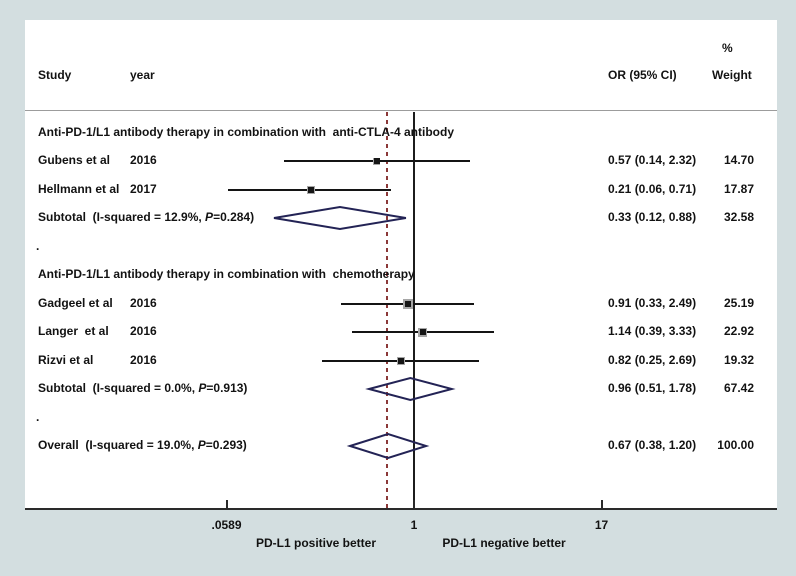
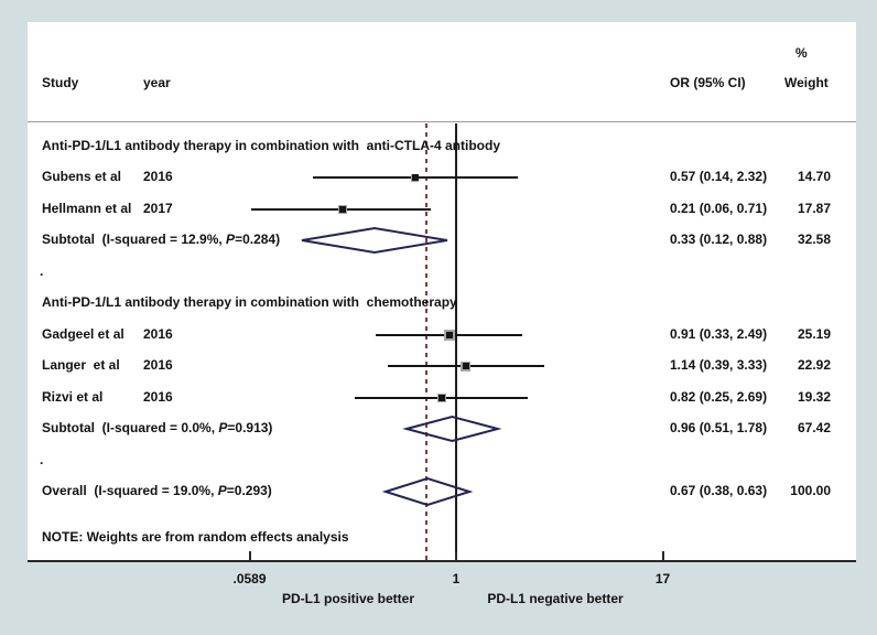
  Study
  year
  OR (95% CI)
  %
  Weight
  Anti-PD-1/L1 antibody therapy in combination with anti-CTLA-4 antibody
  Gubens et al
  2016
  0.57 (0.14, 2.32)
  14.70
  Hellmann et al
  2017
  0.21 (0.06, 0.71)
  17.87
  Subtotal (I-squared = 12.9%, P=0.284)
  0.33 (0.12, 0.88)
  32.58
  .
  Anti-PD-1/L1 antibody therapy in combination with chemotherapy
  Gadgeel et al
  2016
  0.91 (0.33, 2.49)
  25.19
  Langer et al
  2016
  1.14 (0.39, 3.33)
  22.92
  Rizvi et al
  2016
  0.82 (0.25, 2.69)
  19.32
  Subtotal (I-squared = 0.0%, P=0.913)
  0.96 (0.51, 1.78)
  67.42
  .
  Overall (I-squared = 19.0%, P=0.293)
- 0.67 (0.38, 1.20)
+ 0.67 (0.38, 0.63)
  100.00
+ NOTE: Weights are from random effects analysis
  .0589
  1
  17
  PD-L1 positive better
  PD-L1 negative better
